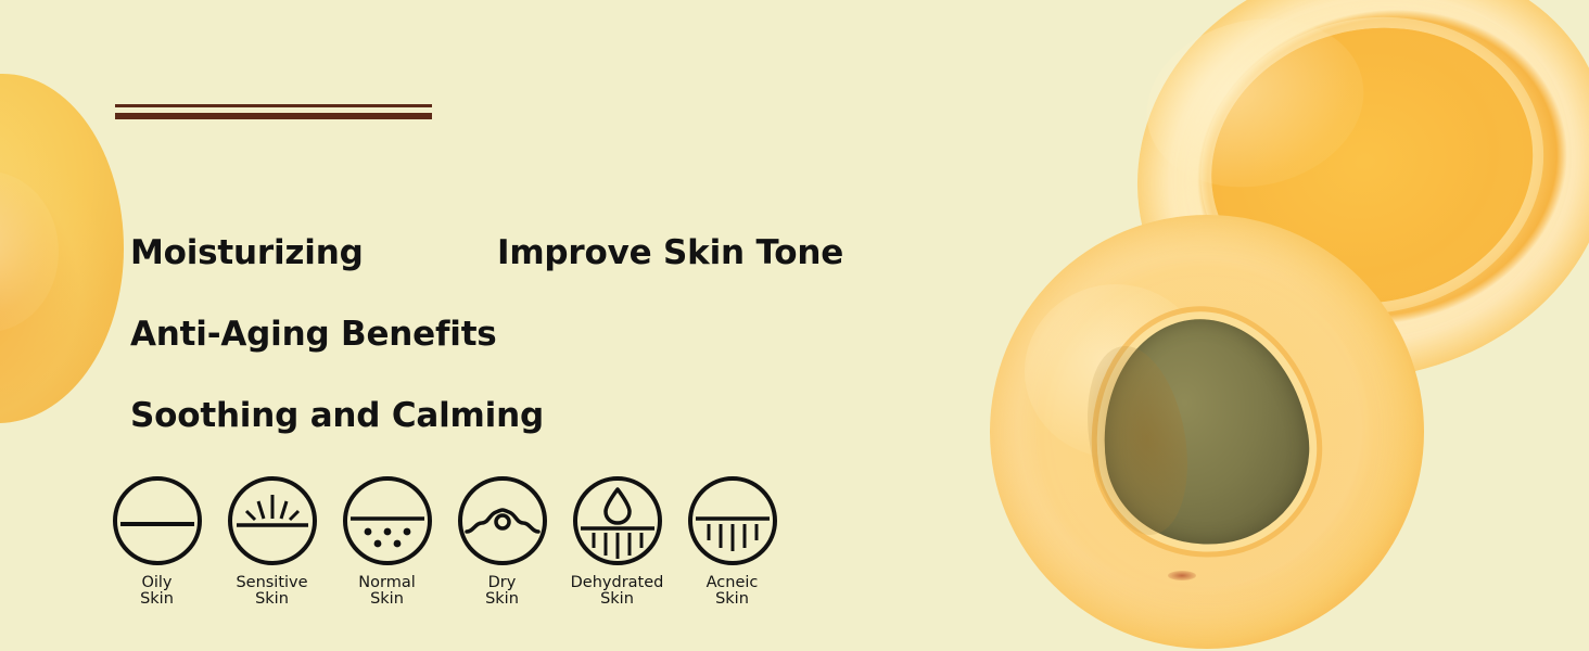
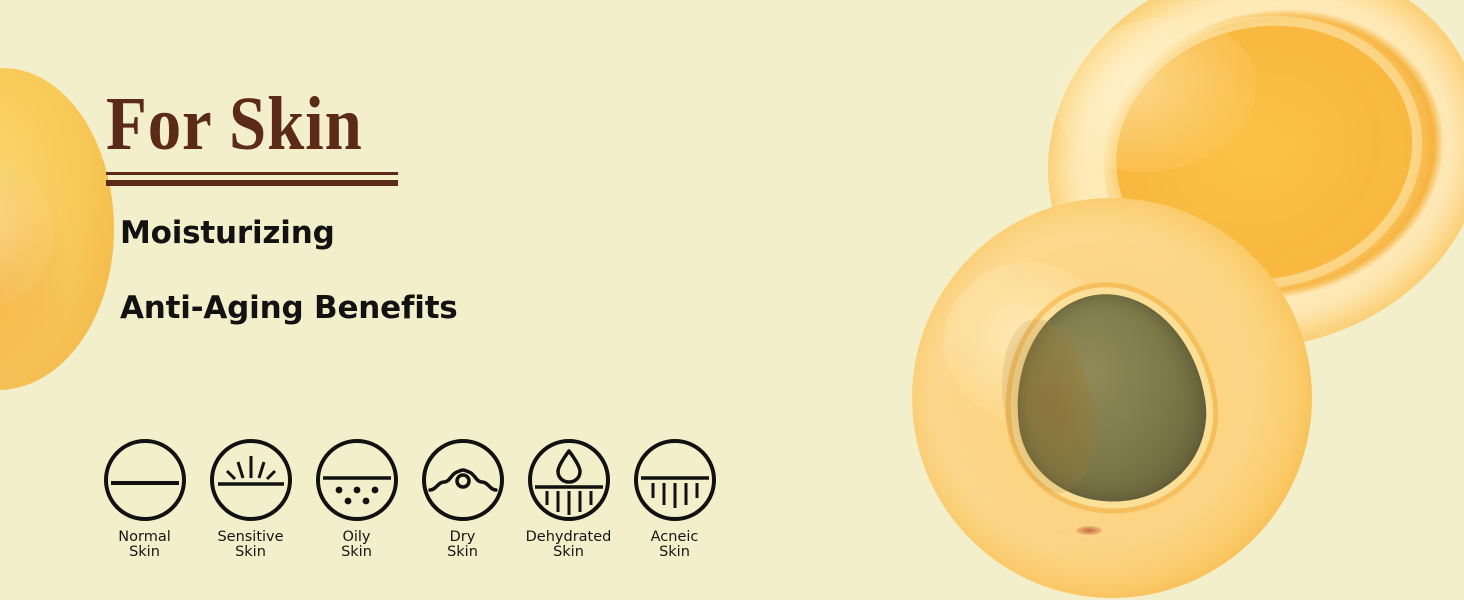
+ For Skin
  Moisturizing
- Improve Skin Tone
  Anti-Aging Benefits
- Soothing and Calming
- Oily
+ Normal
  Skin
  Sensitive
  Skin
- Normal
+ Oily
  Skin
  Dry
  Skin
  Dehydrated
  Skin
  Acneic
  Skin
